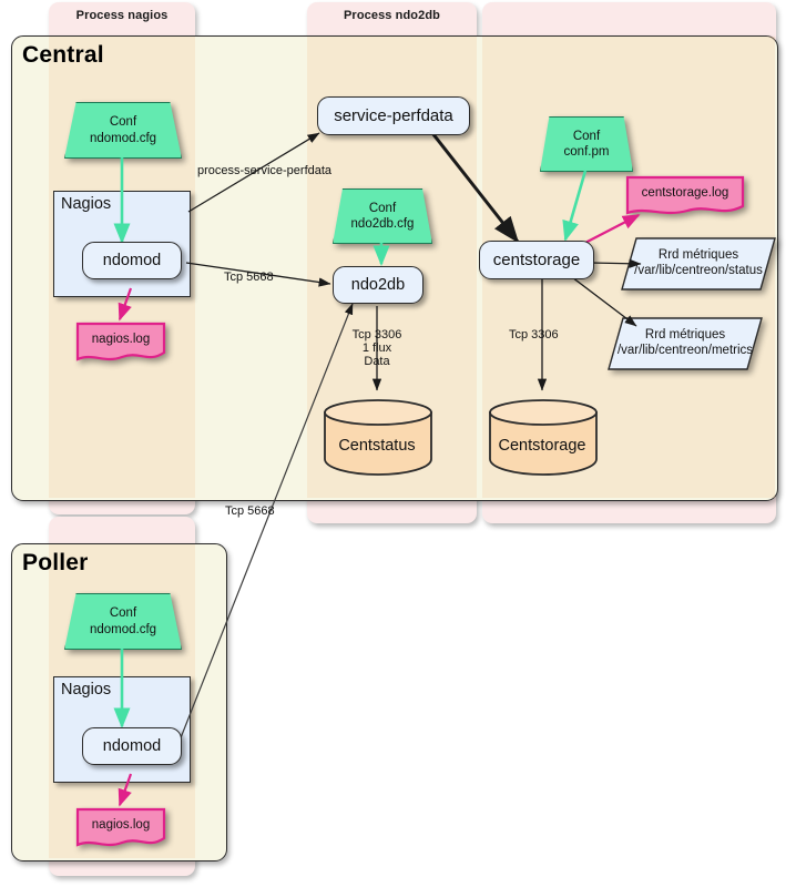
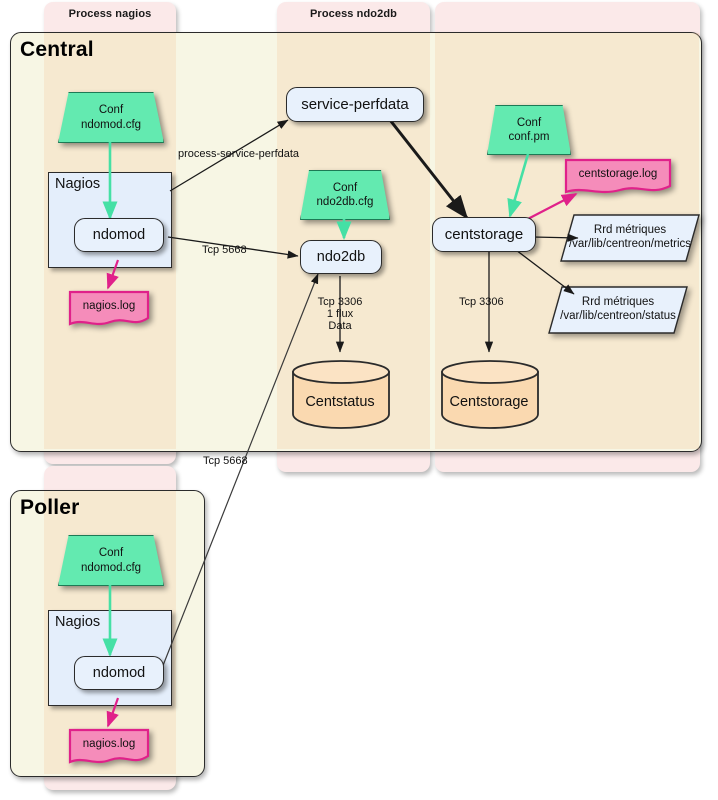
  Process nagios
  Process ndo2db
  Central
  Poller
  Nagios
  Nagios
  Conf
  ndomod.cfg
  Conf
  ndo2db.cfg
  Conf
  conf.pm
  Conf
  ndomod.cfg
  nagios.log
  centstorage.log
  nagios.log
  Rrd métriques
- /var/lib/centreon/status
+ /var/lib/centreon/metrics
  Rrd métriques
- /var/lib/centreon/metrics
+ /var/lib/centreon/status
  Centstatus
  Centstorage
  ndomod
  service-perfdata
  ndo2db
  centstorage
  ndomod
  process-service-perfdata
  Tcp 5668
  Tcp 3306
  1 flux
  Data
  Tcp 3306
  Tcp 5668
